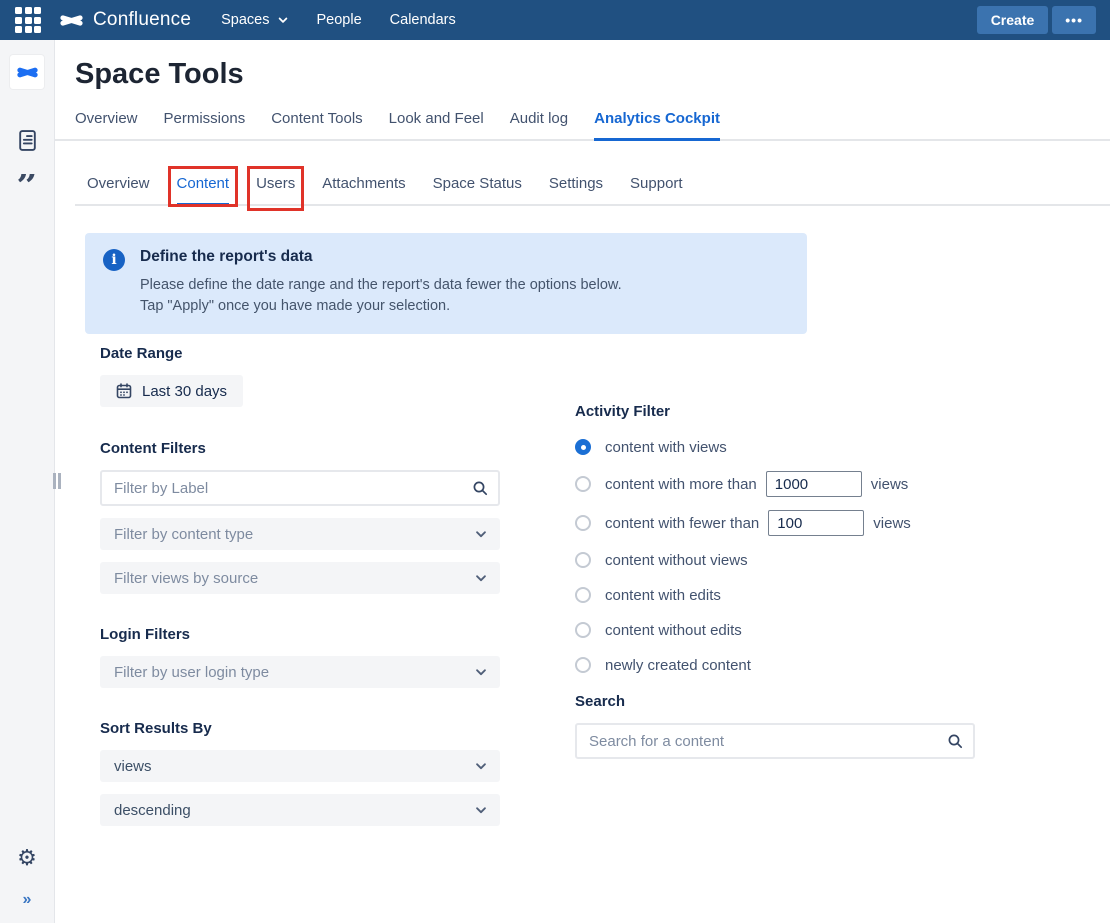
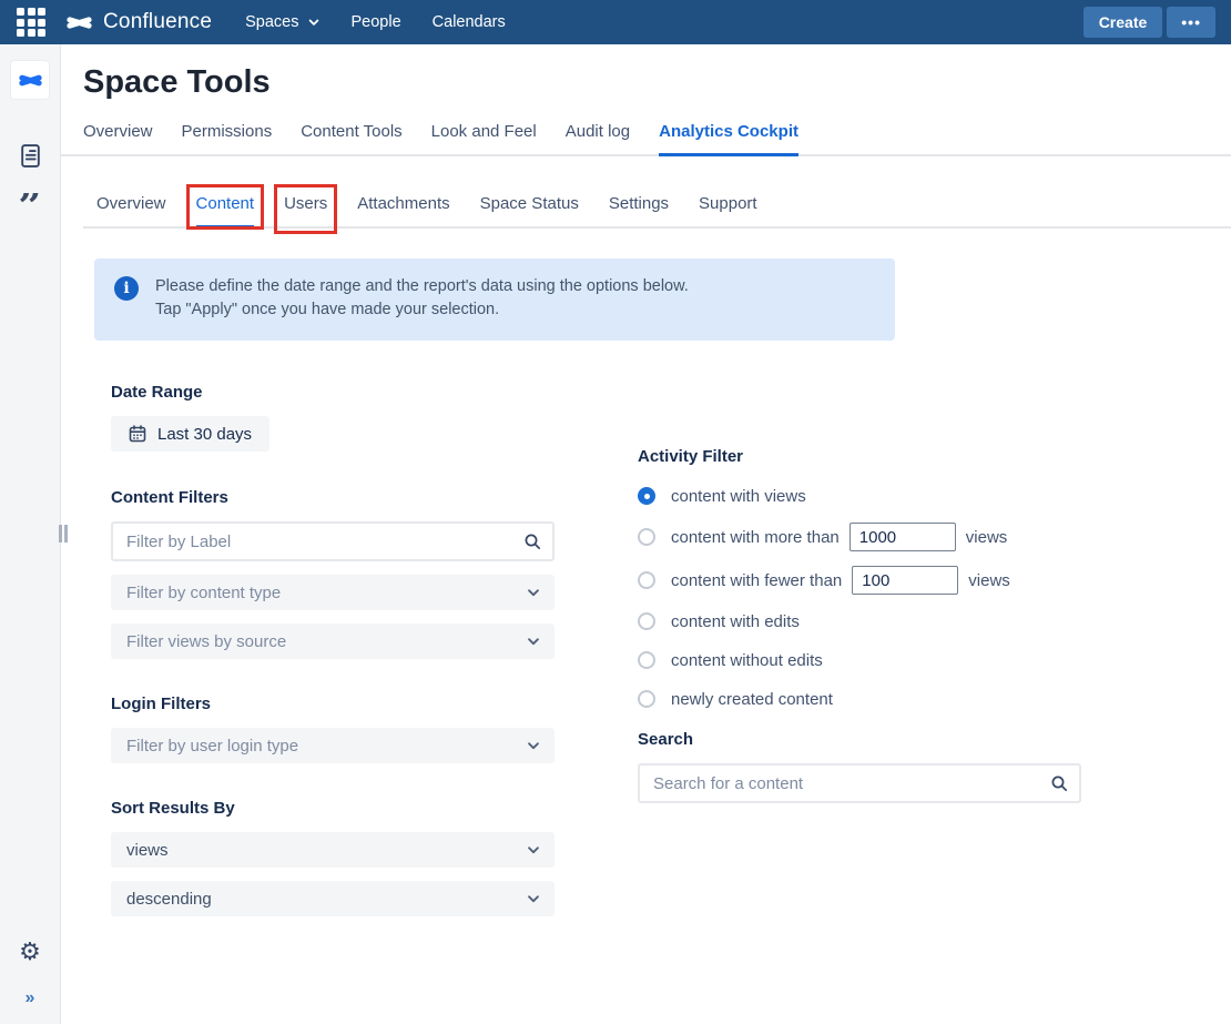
  Confluence
  Spaces
  People
  Calendars
  Create
  •••
  ”
  ⚙
  »
  Space Tools
  Overview
  Permissions
  Content Tools
  Look and Feel
  Audit log
  Analytics Cockpit
  Overview
  Content
  Users
  Attachments
  Space Status
  Settings
  Support
  i
- Define the report's data
- Please define the date range and the report's data fewer the options below.
+ Please define the date range and the report's data using the options below.
  Tap "Apply" once you have made your selection.
  Date Range
  Last 30 days
  Content Filters
  Filter by Label
  Filter by content type
  Filter views by source
  Login Filters
  Filter by user login type
  Sort Results By
  views
  descending
  Activity Filter
  content with views
  content with more than
  1000
  views
  content with fewer than
  100
  views
- content without views
  content with edits
  content without edits
  newly created content
  Search
  Search for a content
